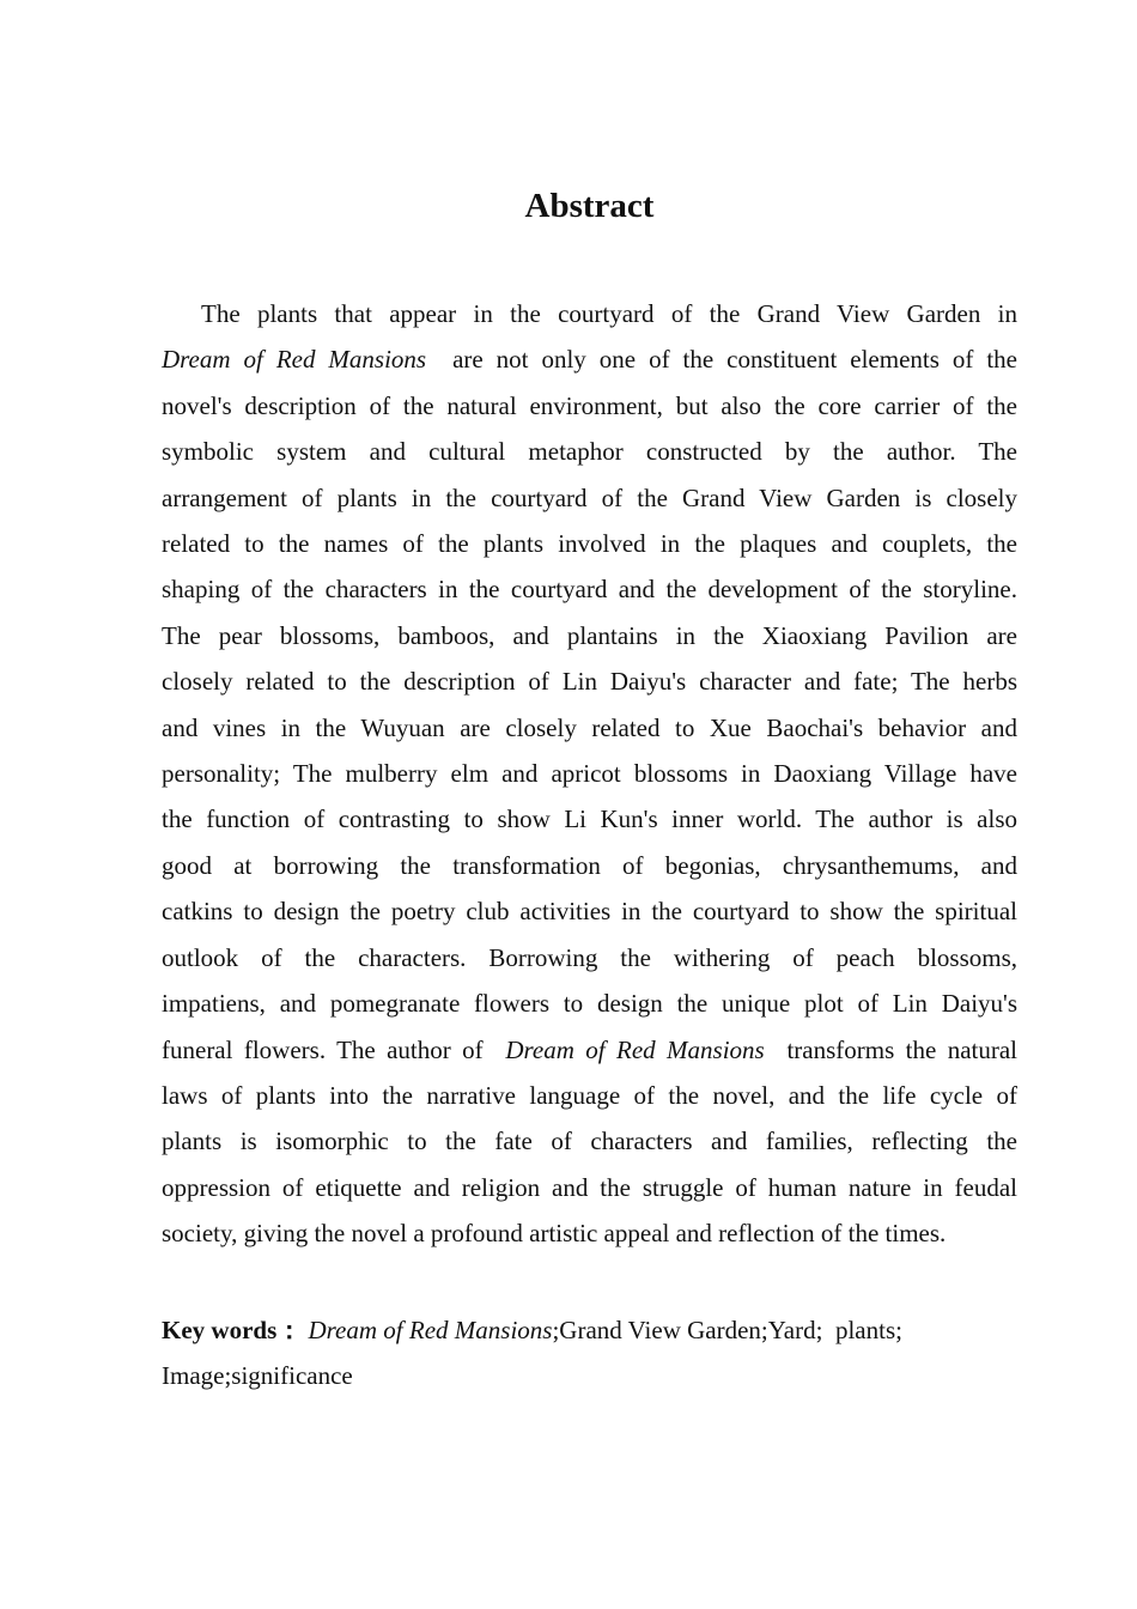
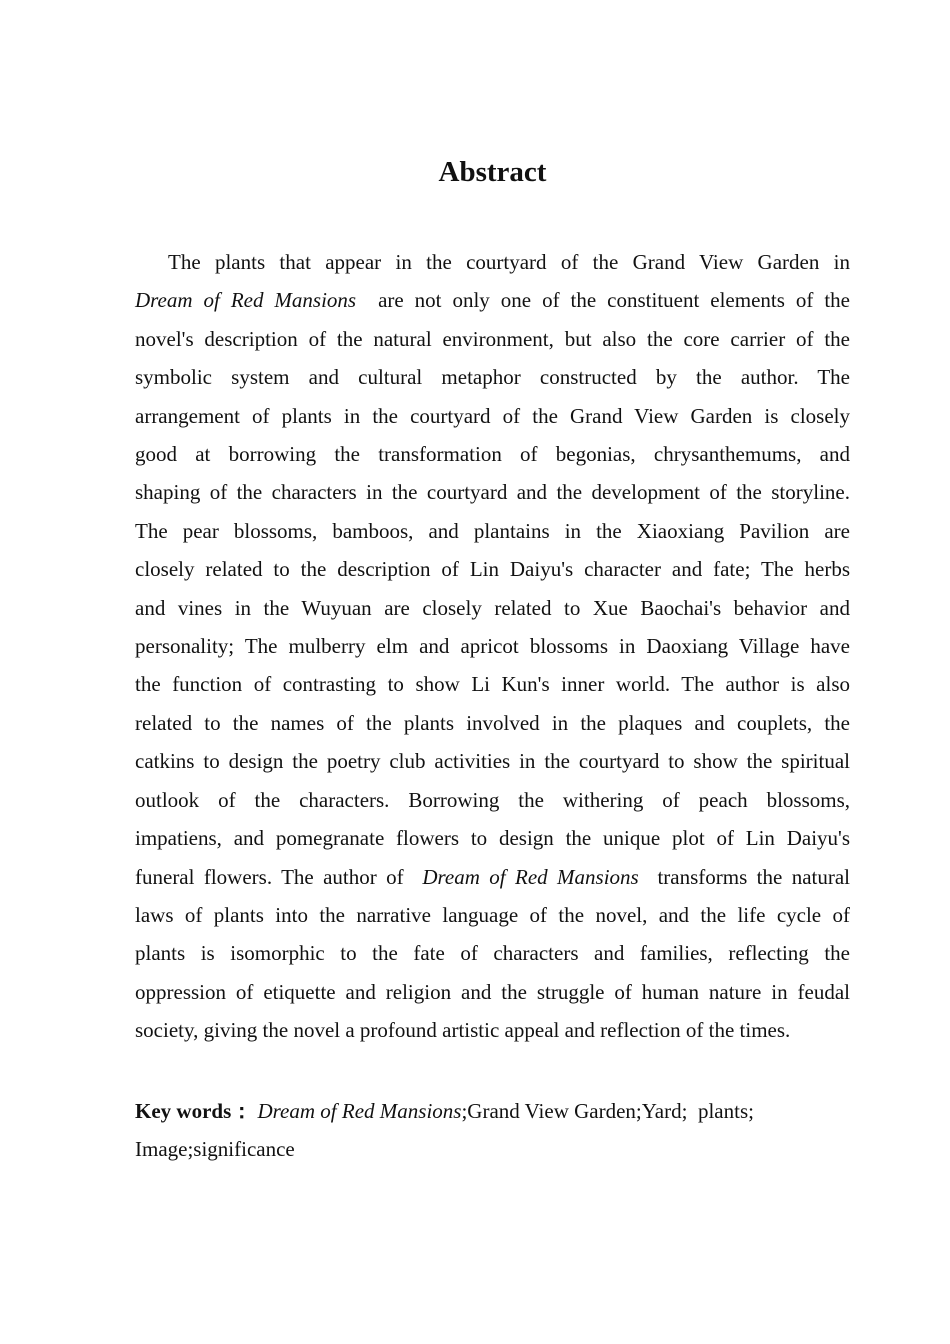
  Abstract
  The plants that appear in the courtyard of the Grand View Garden in
  Dream of Red Mansions are not only one of the constituent elements of the
  novel's description of the natural environment, but also the core carrier of the
  symbolic system and cultural metaphor constructed by the author. The
  arrangement of plants in the courtyard of the Grand View Garden is closely
- related to the names of the plants involved in the plaques and couplets, the
+ good at borrowing the transformation of begonias, chrysanthemums, and
  shaping of the characters in the courtyard and the development of the storyline.
  The pear blossoms, bamboos, and plantains in the Xiaoxiang Pavilion are
  closely related to the description of Lin Daiyu's character and fate; The herbs
  and vines in the Wuyuan are closely related to Xue Baochai's behavior and
  personality; The mulberry elm and apricot blossoms in Daoxiang Village have
  the function of contrasting to show Li Kun's inner world. The author is also
- good at borrowing the transformation of begonias, chrysanthemums, and
+ related to the names of the plants involved in the plaques and couplets, the
  catkins to design the poetry club activities in the courtyard to show the spiritual
  outlook of the characters. Borrowing the withering of peach blossoms,
  impatiens, and pomegranate flowers to design the unique plot of Lin Daiyu's
  funeral flowers. The author of Dream of Red Mansions transforms the natural
  laws of plants into the narrative language of the novel, and the life cycle of
  plants is isomorphic to the fate of characters and families, reflecting the
  oppression of etiquette and religion and the struggle of human nature in feudal
  society, giving the novel a profound artistic appeal and reflection of the times.
  Key words： Dream of Red Mansions;Grand View Garden;Yard; plants;
  Image;significance
